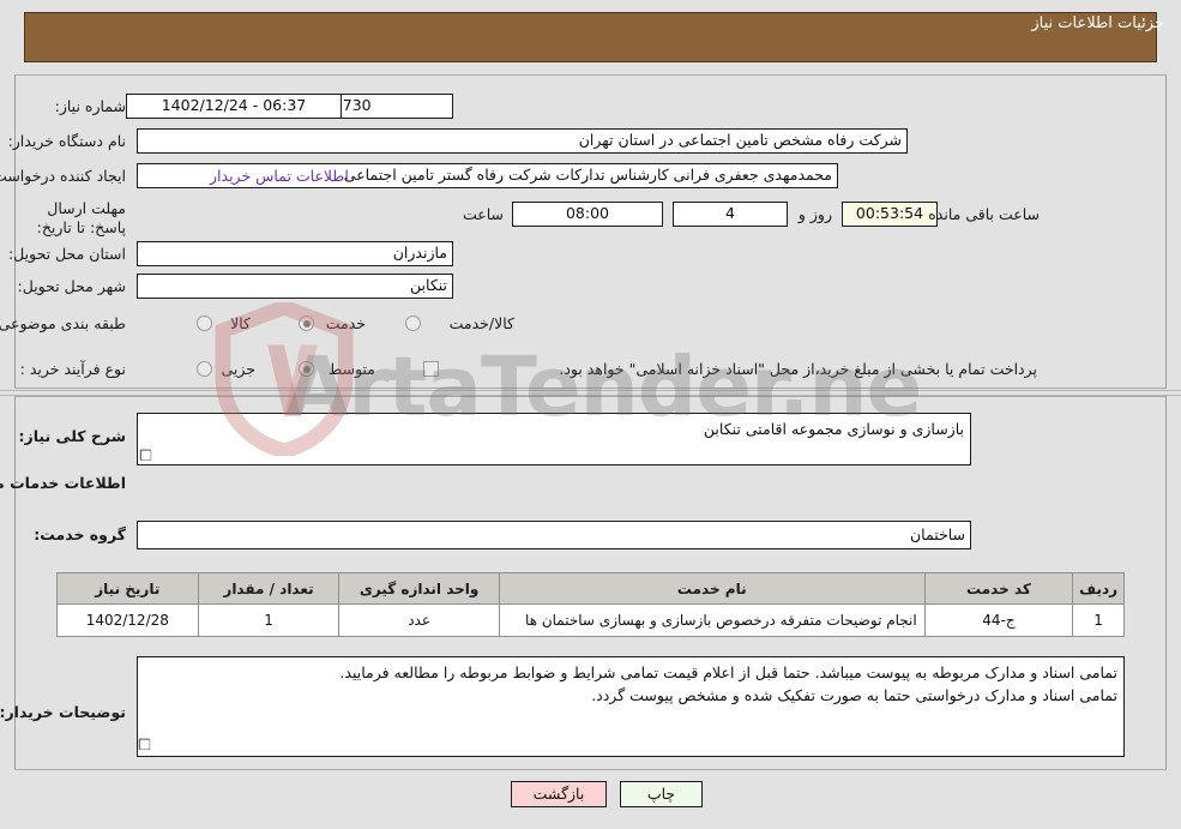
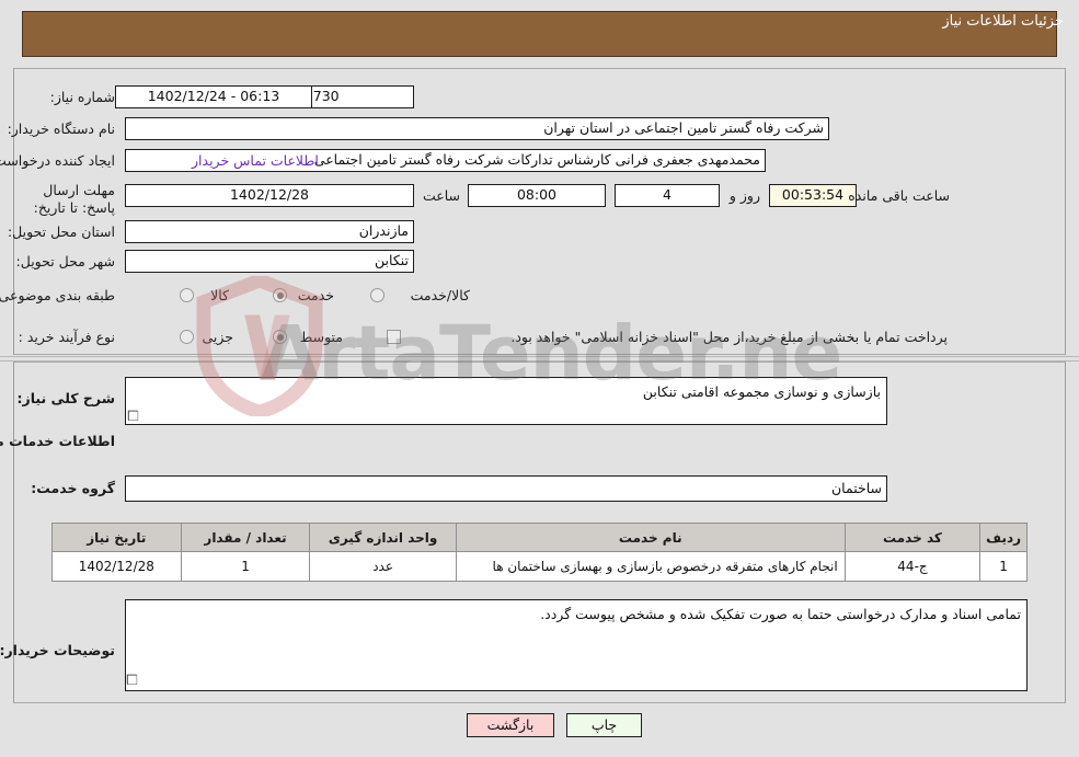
  جزئیات اطلاعات نیاز
  شماره نیاز:
- 06:37 - 1402/12/24
+ 06:13 - 1402/12/24
  نام دستگاه خریدار:
- شرکت رفاه مشخص تامین اجتماعی در استان تهران
+ شرکت رفاه گستر تامین اجتماعی در استان تهران
  ایجاد کننده درخواست
  محمدمهدی جعفری فرانی کارشناس تدارکات شرکت رفاه گستر تامین اجتماعی
  اطلاعات تماس خریدار
  مهلت ارسال پاسخ: تا تاریخ:
+ 1402/12/28
  ساعت
  08:00
  4
  روز و
  00:53:54
  ساعت باقی مانده
  استان محل تحویل:
  مازندران
  شهر محل تحویل:
  تنکابن
  طبقه بندی موضوعی
  کالا
  خدمت
  کالا/خدمت
  نوع فرآیند خرید :
  جزیی
  متوسط
  پرداخت تمام یا بخشی از مبلغ خرید،از محل "اسناد خزانه اسلامی" خواهد بود.
  شرح کلی نیاز:
  بازسازی و نوسازی مجموعه اقامتی تنکابن
  گروه خدمت:
  ساختمان
  ردیف	کد خدمت	نام خدمت	واحد اندازه گیری	تعداد / مقدار	تاریخ نیاز
- 1	ج-44	انجام توضیحات متفرقه درخصوص بازسازی و بهسازی ساختمان ها	عدد	1	1402/12/28
+ 1	ج-44	انجام کارهای متفرقه درخصوص بازسازی و بهسازی ساختمان ها	عدد	1	1402/12/28
  توضیحات خریدار:
- تمامی اسناد و مدارک مربوطه به پیوست میباشد. حتما قبل از اعلام قیمت تمامی شرایط و ضوابط مربوطه را مطالعه فرمایید.
  تمامی اسناد و مدارک درخواستی حتما به صورت تفکیک شده و مشخص پیوست گردد.
  بازگشت
  چاپ
  ArtaTender.ne
